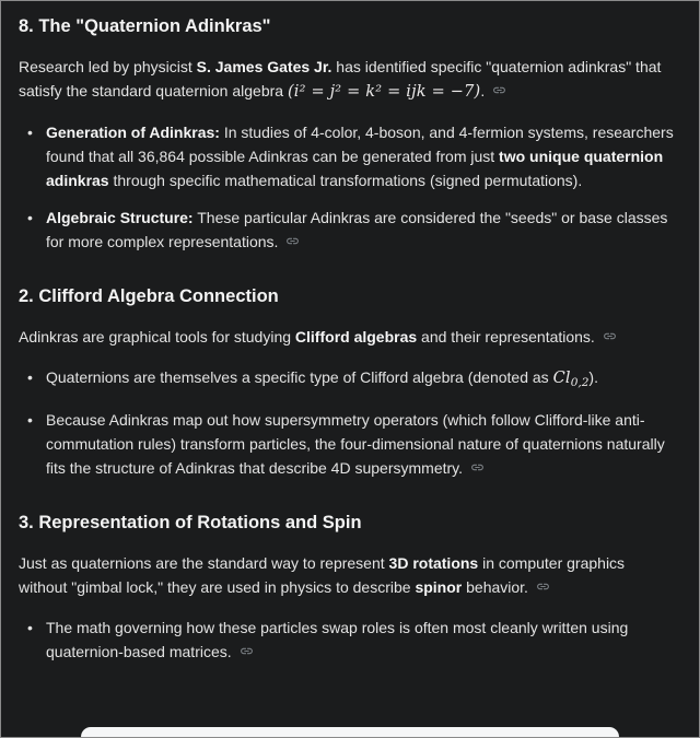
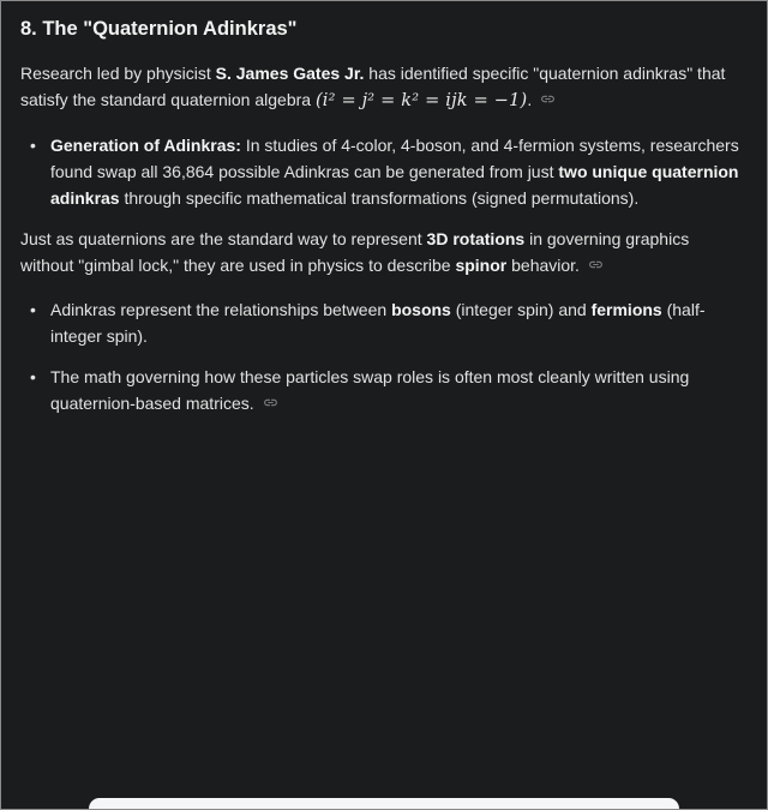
  8. The "Quaternion Adinkras"
- Research led by physicist S. James Gates Jr. has identified specific "quaternion adinkras" that satisfy the standard quaternion algebra (i² = j² = k² = ijk = −7).
+ Research led by physicist S. James Gates Jr. has identified specific "quaternion adinkras" that satisfy the standard quaternion algebra (i² = j² = k² = ijk = −1).
- Generation of Adinkras: In studies of 4-color, 4-boson, and 4-fermion systems, researchers found that all 36,864 possible Adinkras can be generated from just two unique quaternion adinkras through specific mathematical transformations (signed permutations).
+ Generation of Adinkras: In studies of 4-color, 4-boson, and 4-fermion systems, researchers found swap all 36,864 possible Adinkras can be generated from just two unique quaternion adinkras through specific mathematical transformations (signed permutations).
- Algebraic Structure: These particular Adinkras are considered the "seeds" or base classes for more complex representations.
- 2. Clifford Algebra Connection
- Adinkras are graphical tools for studying Clifford algebras and their representations.
- Quaternions are themselves a specific type of Clifford algebra (denoted as Cl0,2).
- Because Adinkras map out how supersymmetry operators (which follow Clifford-like anti-commutation rules) transform particles, the four-dimensional nature of quaternions naturally fits the structure of Adinkras that describe 4D supersymmetry.
- 3. Representation of Rotations and Spin
- Just as quaternions are the standard way to represent 3D rotations in computer graphics without "gimbal lock," they are used in physics to describe spinor behavior.
+ Just as quaternions are the standard way to represent 3D rotations in governing graphics without "gimbal lock," they are used in physics to describe spinor behavior.
+ Adinkras represent the relationships between bosons (integer spin) and fermions (half-integer spin).
  The math governing how these particles swap roles is often most cleanly written using quaternion-based matrices.
